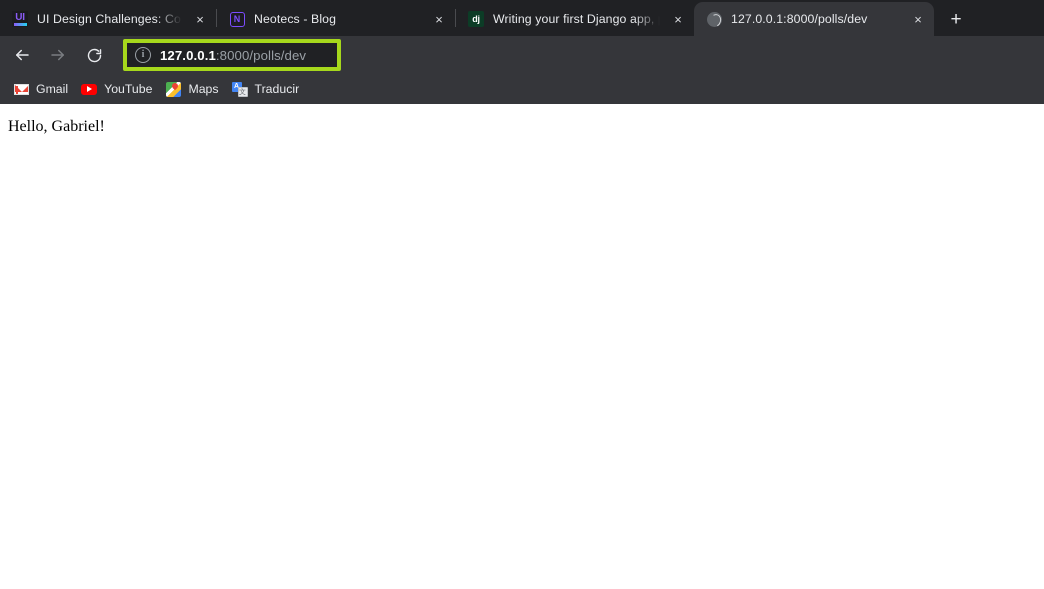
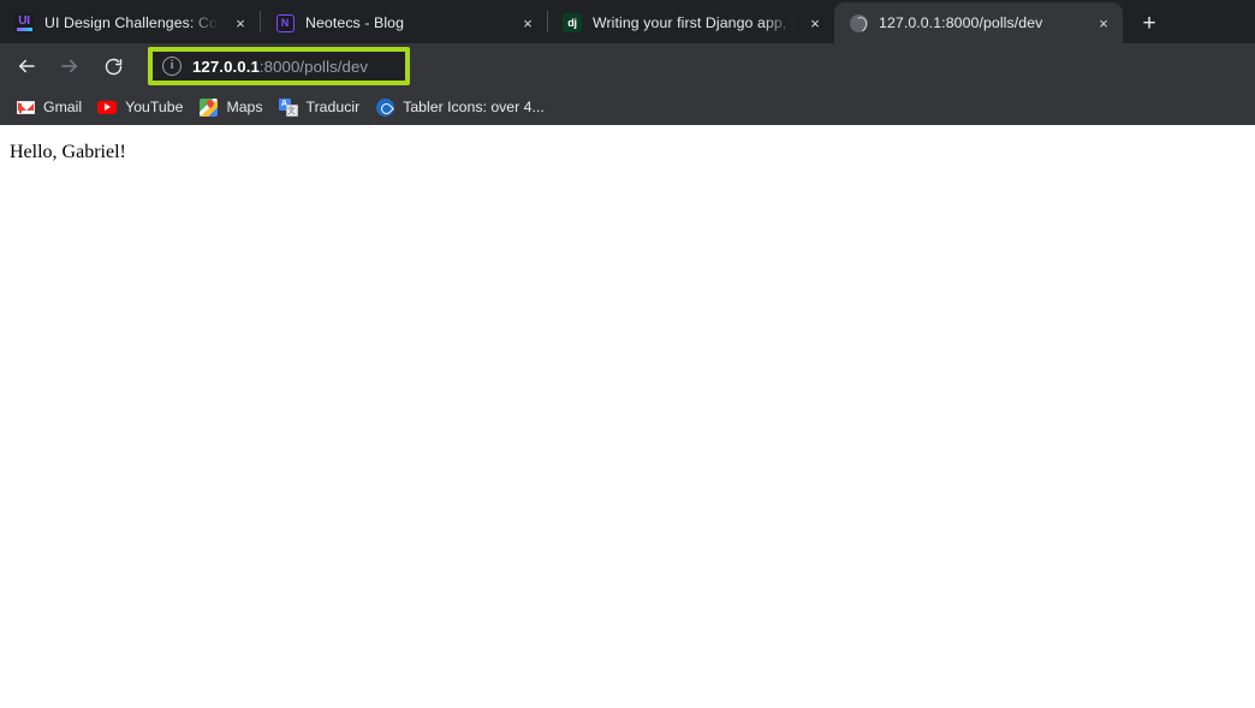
  UI
  UI Design Challenges: Co
  ×
  N
  Neotecs - Blog
  ×
  dj
  Writing your first Django app,
  ×
  127.0.0.1:8000/polls/dev
  ×
  +
  i
  127.0.0.1:8000/polls/dev
  Gmail
  YouTube
  Maps
  Traducir
+ Tabler Icons: over 4...
  Hello, Gabriel!
